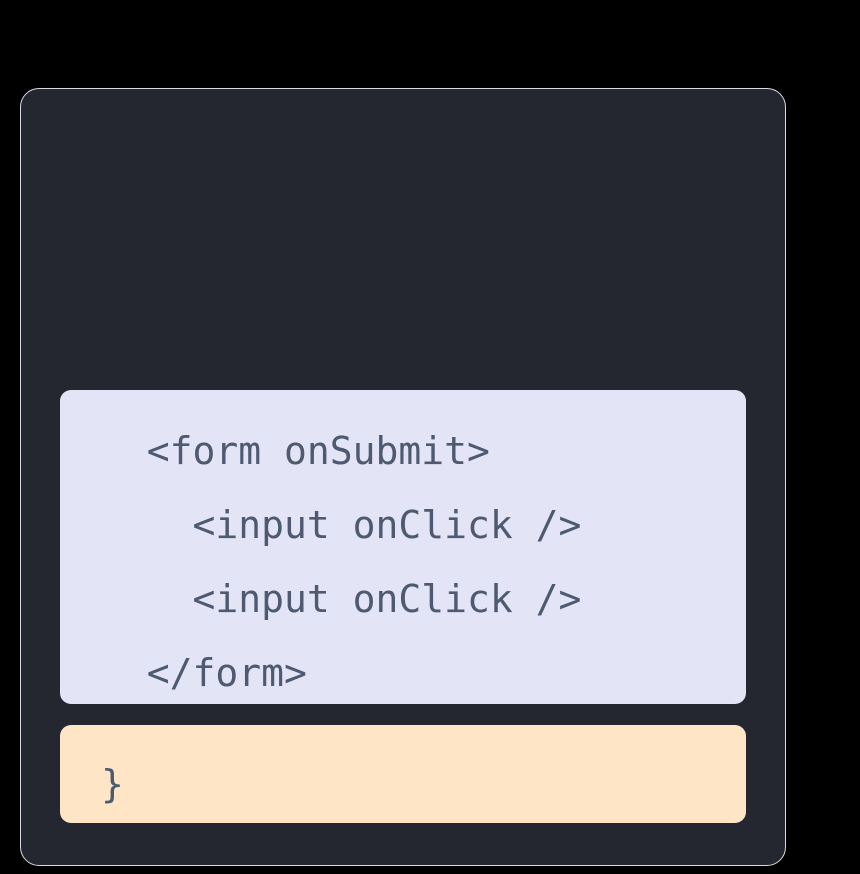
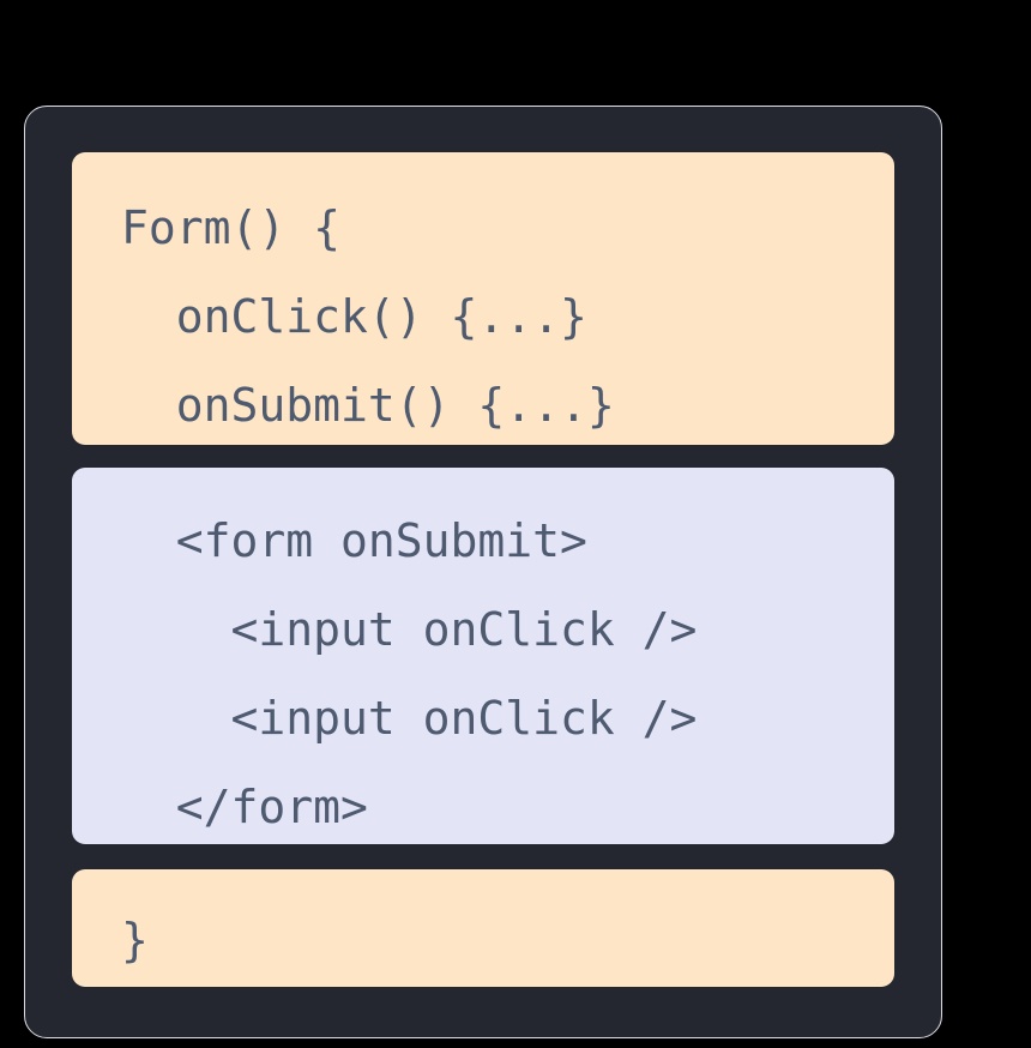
+ Form() {
+ onClick() {...}
+ onSubmit() {...}
  <form onSubmit>
  <input onClick />
  <input onClick />
  </form>
  }
